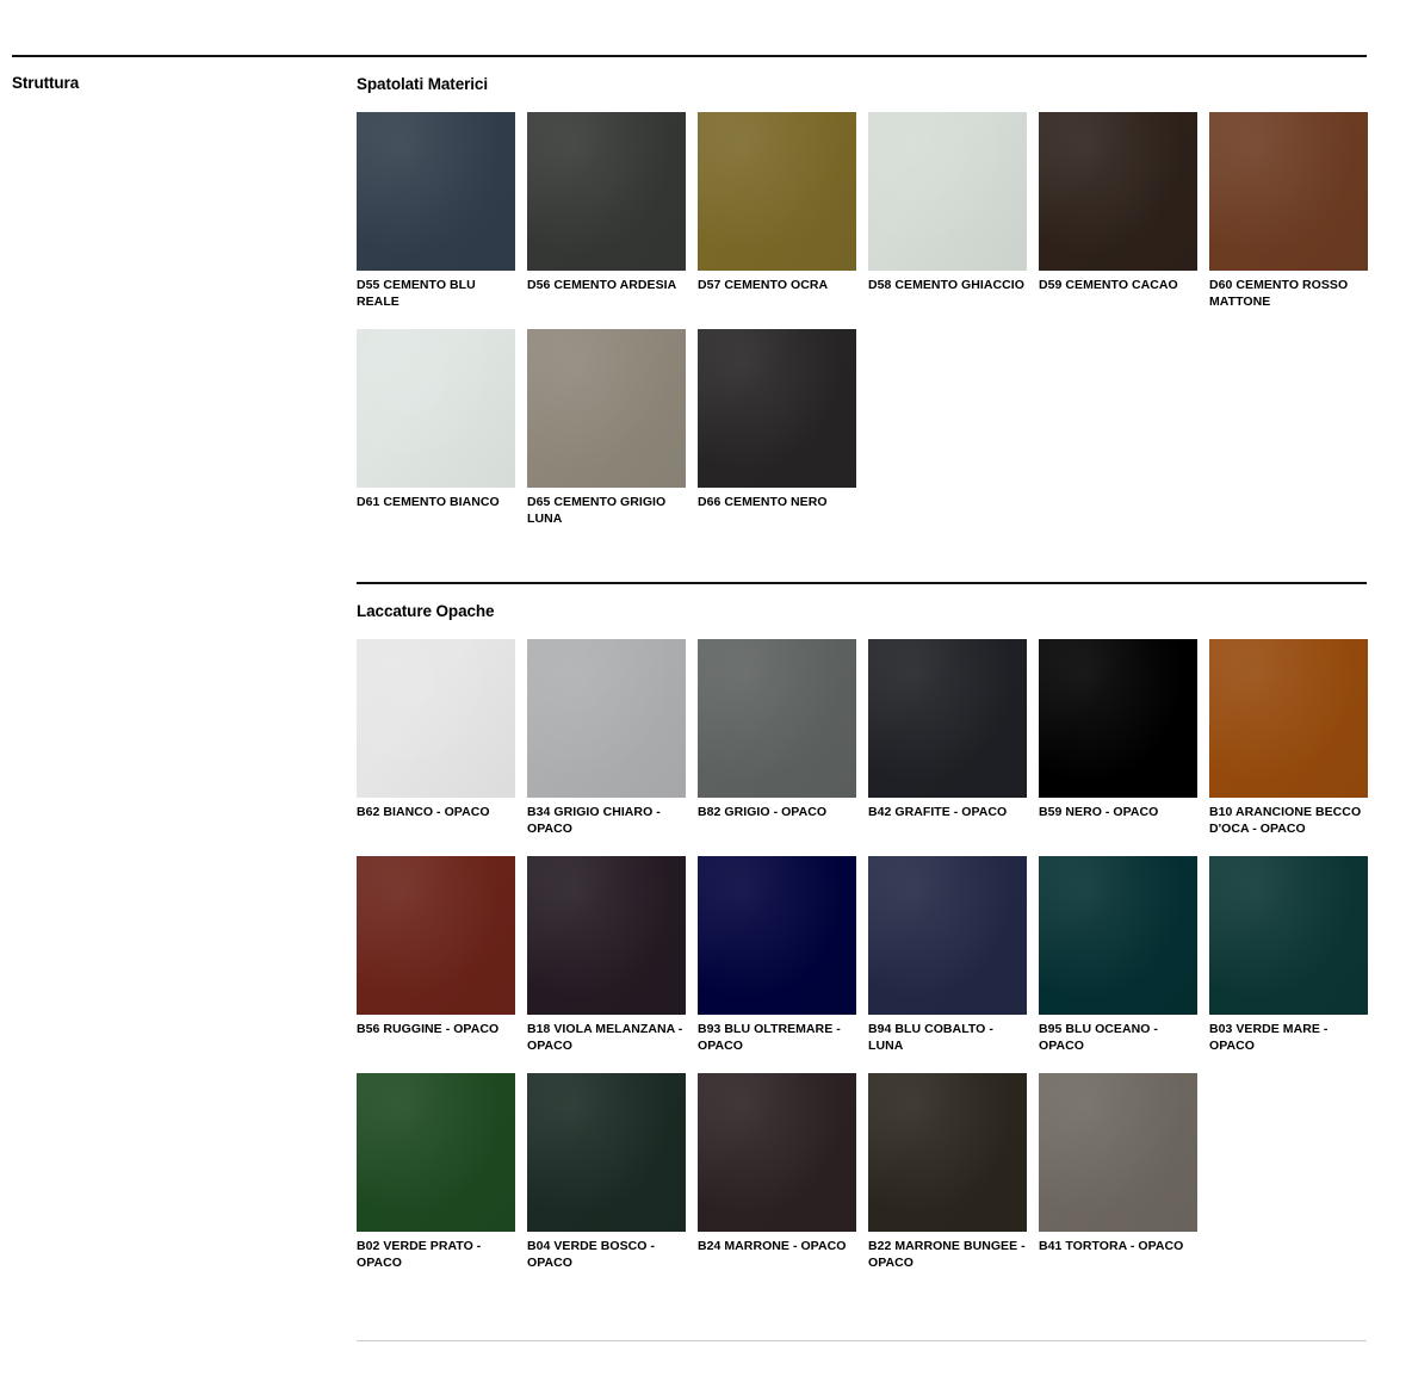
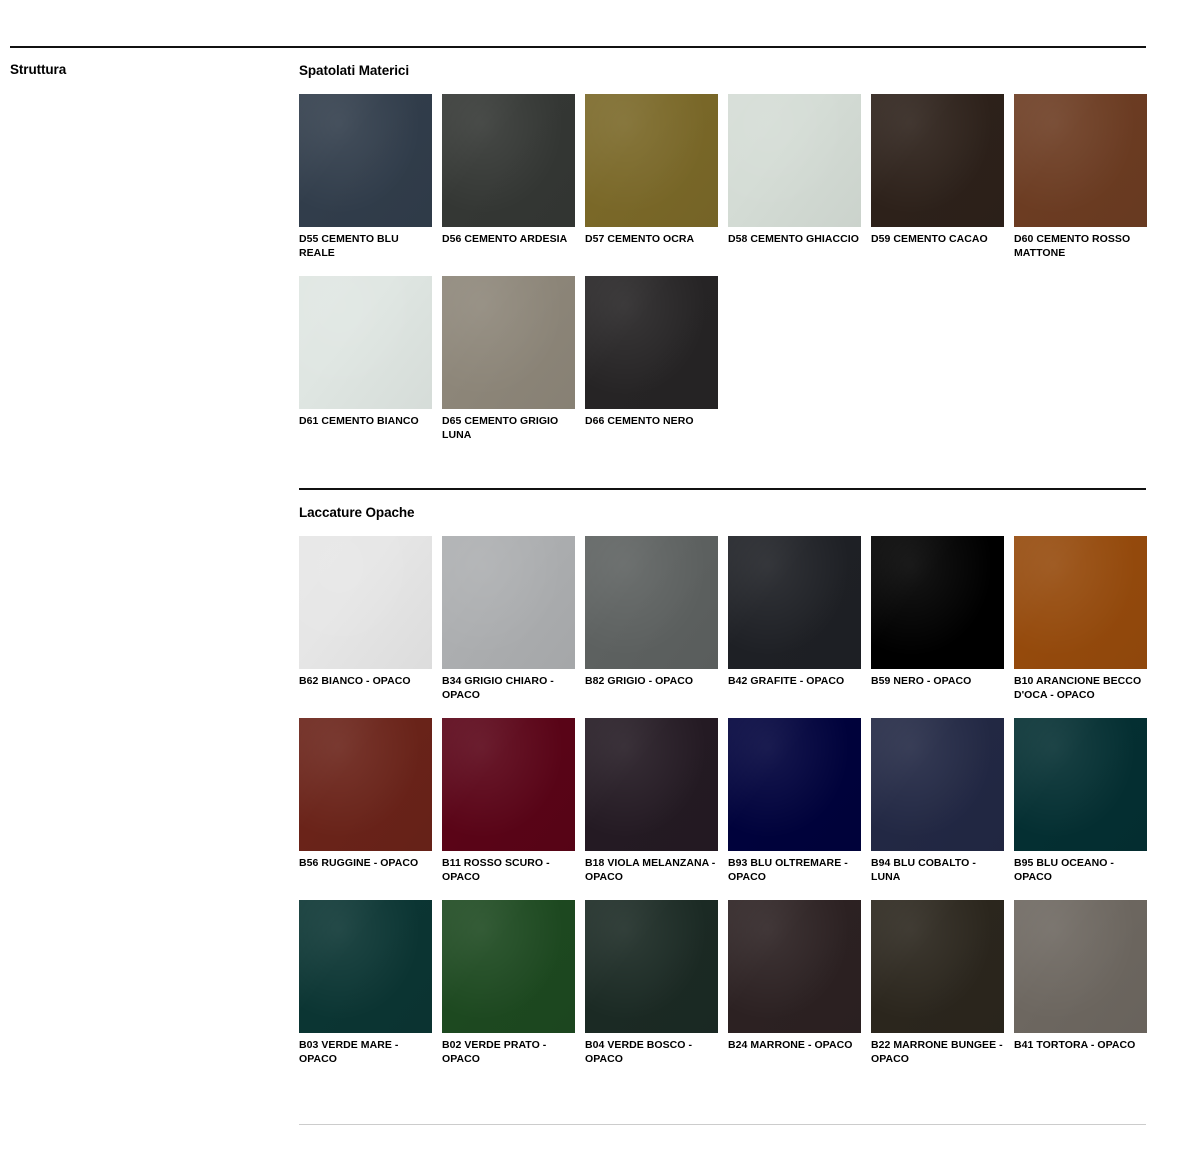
  Struttura
  Spatolati Materici
  D55 CEMENTO BLU REALE
  D56 CEMENTO ARDESIA
  D57 CEMENTO OCRA
  D58 CEMENTO GHIACCIO
  D59 CEMENTO CACAO
  D60 CEMENTO ROSSO MATTONE
  D61 CEMENTO BIANCO
  D65 CEMENTO GRIGIO LUNA
  D66 CEMENTO NERO
  Laccature Opache
  B62 BIANCO - OPACO
  B34 GRIGIO CHIARO - OPACO
  B82 GRIGIO - OPACO
  B42 GRAFITE - OPACO
  B59 NERO - OPACO
  B10 ARANCIONE BECCO D'OCA - OPACO
  B56 RUGGINE - OPACO
+ B11 ROSSO SCURO - OPACO
  B18 VIOLA MELANZANA - OPACO
  B93 BLU OLTREMARE - OPACO
  B94 BLU COBALTO - LUNA
  B95 BLU OCEANO - OPACO
  B03 VERDE MARE - OPACO
  B02 VERDE PRATO - OPACO
  B04 VERDE BOSCO - OPACO
  B24 MARRONE - OPACO
  B22 MARRONE BUNGEE - OPACO
  B41 TORTORA - OPACO
